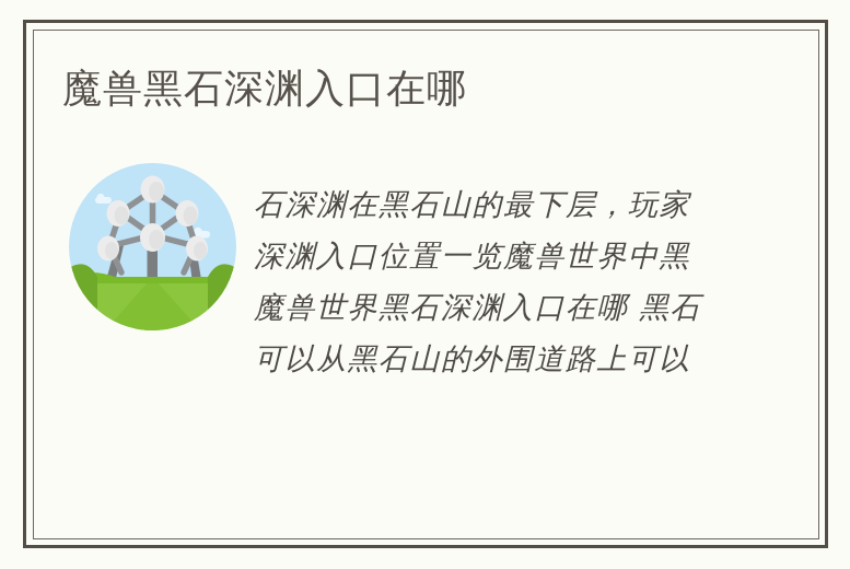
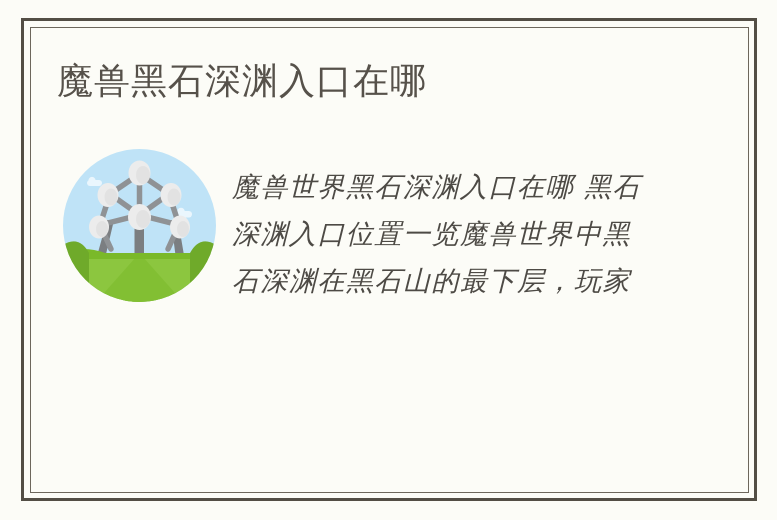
  魔兽黑石深渊入口在哪
- 石深渊在黑石山的最下层，玩家
+ 魔兽世界黑石深渊入口在哪 黑石
  深渊入口位置一览魔兽世界中黑
- 魔兽世界黑石深渊入口在哪 黑石
+ 石深渊在黑石山的最下层，玩家
- 可以从黑石山的外围道路上可以
